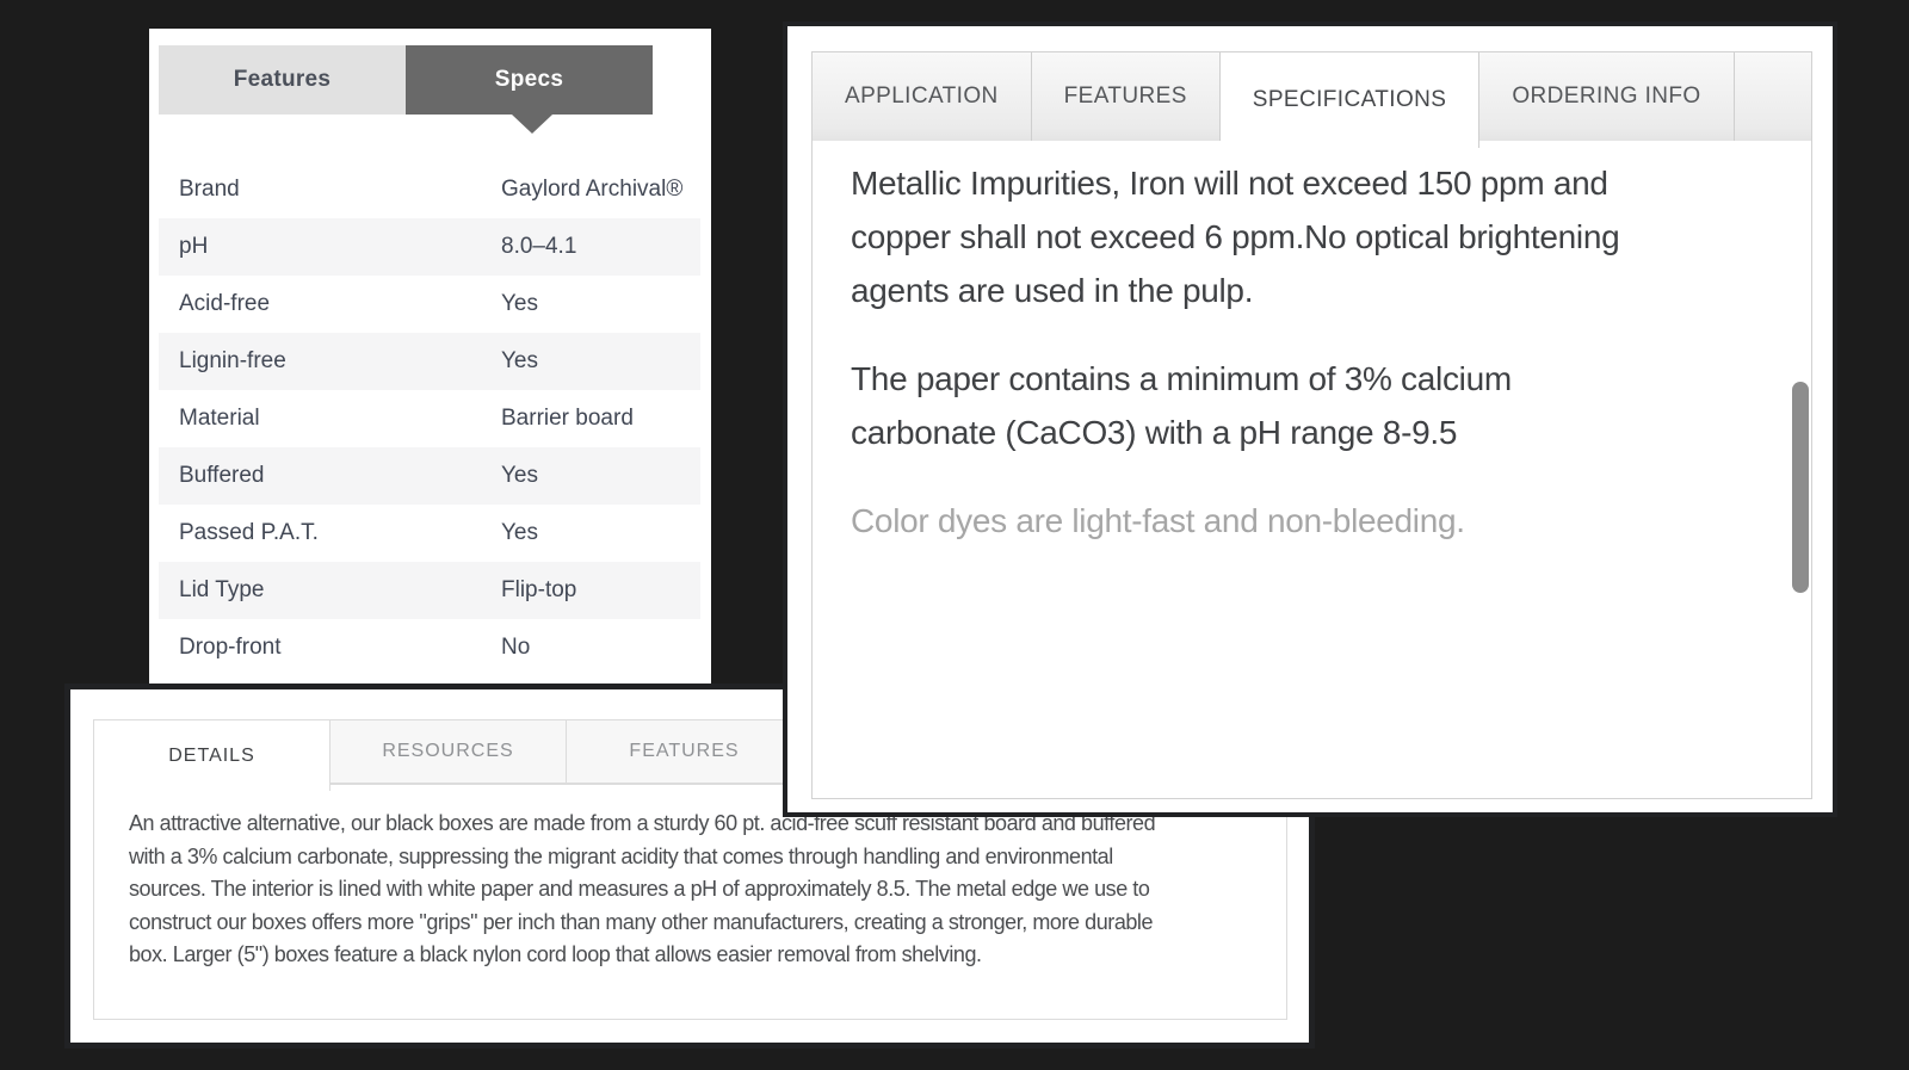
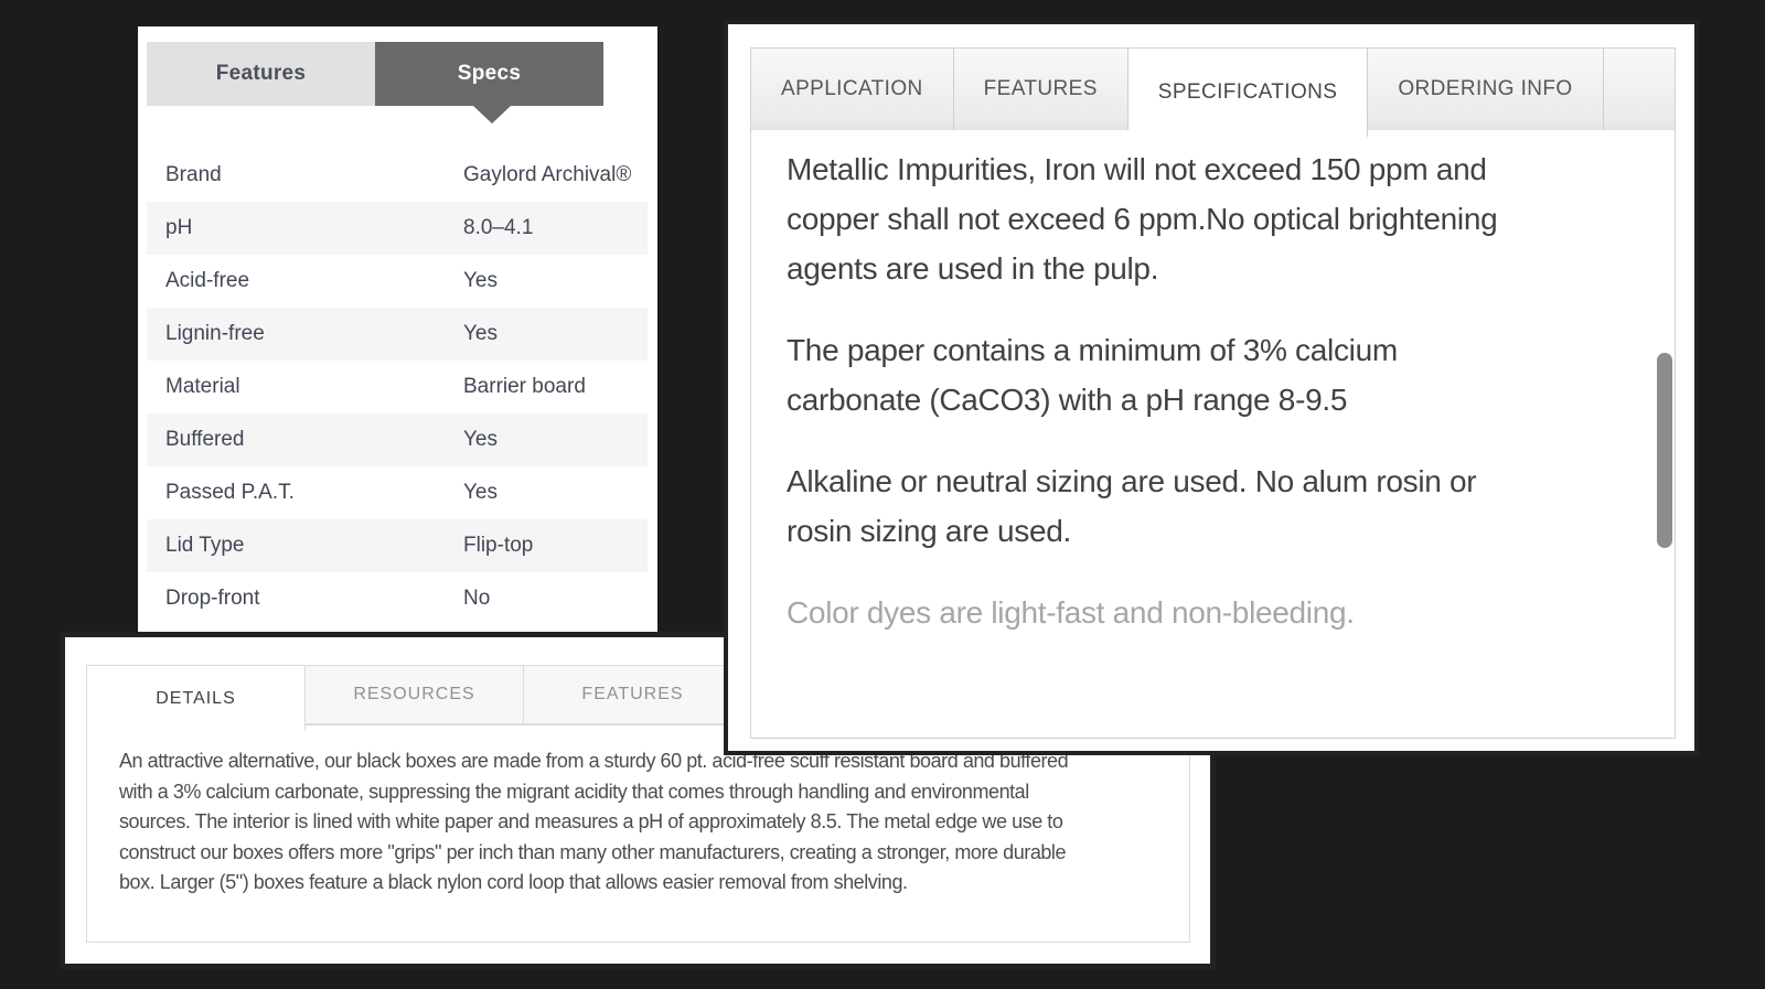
  Features
  Specs
  Brand
  Gaylord Archival®
  pH
  8.0–4.1
  Acid-free
  Yes
  Lignin-free
  Yes
  Material
  Barrier board
  Buffered
  Yes
  Passed P.A.T.
  Yes
  Lid Type
  Flip-top
  Drop-front
  No
  DETAILS
  RESOURCES
  FEATURES
  An attractive alternative, our black boxes are made from a sturdy 60 pt. acid-free scuff resistant board and buffered
  with a 3% calcium carbonate, suppressing the migrant acidity that comes through handling and environmental
  sources. The interior is lined with white paper and measures a pH of approximately 8.5. The metal edge we use to
  construct our boxes offers more "grips" per inch than many other manufacturers, creating a stronger, more durable
  box. Larger (5") boxes feature a black nylon cord loop that allows easier removal from shelving.
  APPLICATION
  FEATURES
  SPECIFICATIONS
  ORDERING INFO
  Metallic Impurities, Iron will not exceed 150 ppm and
  copper shall not exceed 6 ppm.No optical brightening
  agents are used in the pulp.
  The paper contains a minimum of 3% calcium
  carbonate (CaCO3) with a pH range 8-9.5
+ Alkaline or neutral sizing are used. No alum rosin or
+ rosin sizing are used.
  Color dyes are light-fast and non-bleeding.
